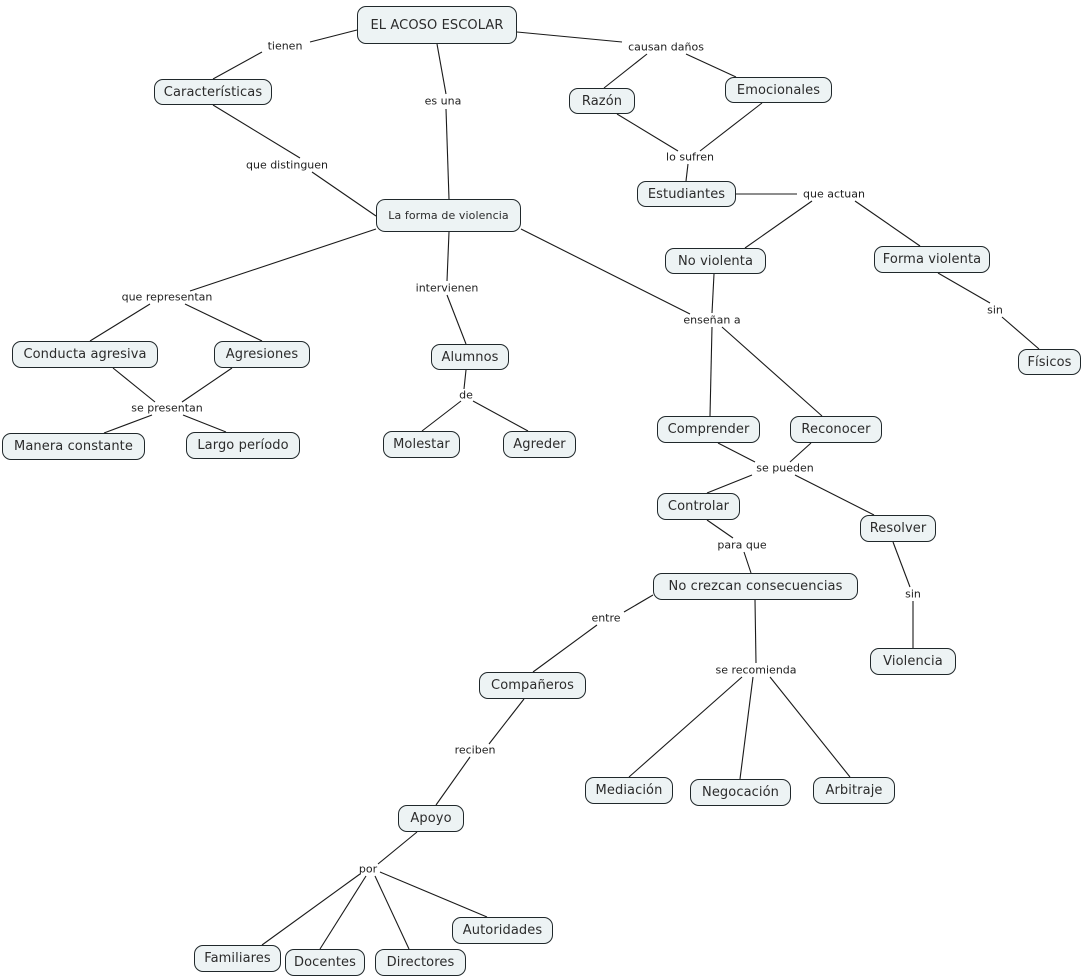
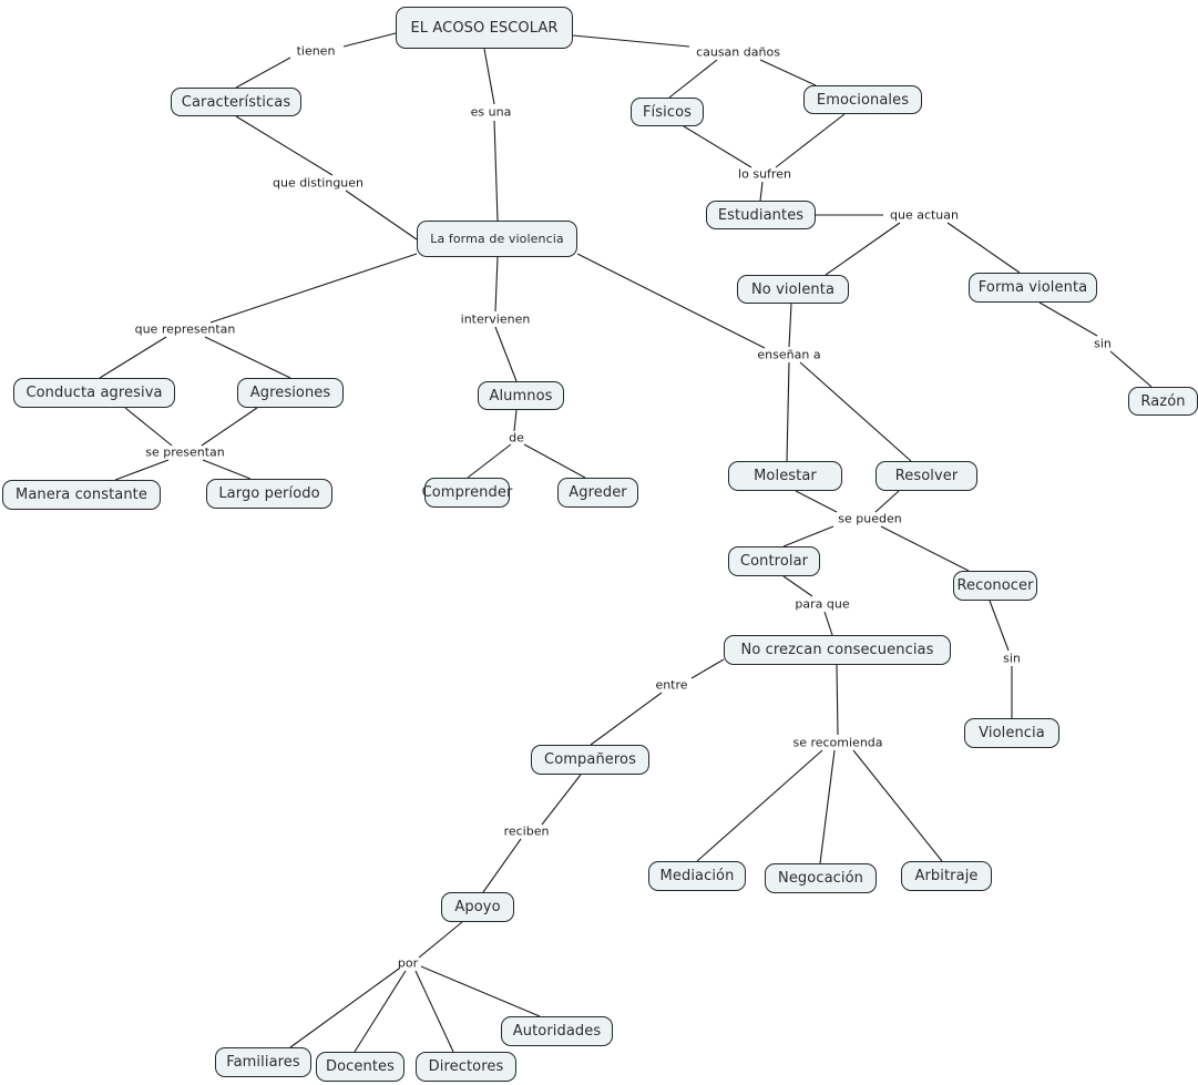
  EL ACOSO ESCOLAR
  Características
- Razón
+ Físicos
  Emocionales
  Estudiantes
  La forma de violencia
  No violenta
  Forma violenta
- Físicos
+ Razón
  Conducta agresiva
  Agresiones
  Manera constante
  Largo período
  Alumnos
- Molestar
+ Comprender
  Agreder
- Comprender
+ Molestar
- Reconocer
+ Resolver
  Controlar
- Resolver
+ Reconocer
  No crezcan consecuencias
  Violencia
  Compañeros
  Mediación
  Negocación
  Arbitraje
  Apoyo
  Autoridades
  Familiares
  Docentes
  Directores
  tienen
  causan daños
  es una
  que distinguen
  lo sufren
  que actuan
  que representan
  intervienen
  enseñan a
  sin
  se presentan
  de
  se pueden
  para que
  sin
  entre
  se recomienda
  reciben
  por
